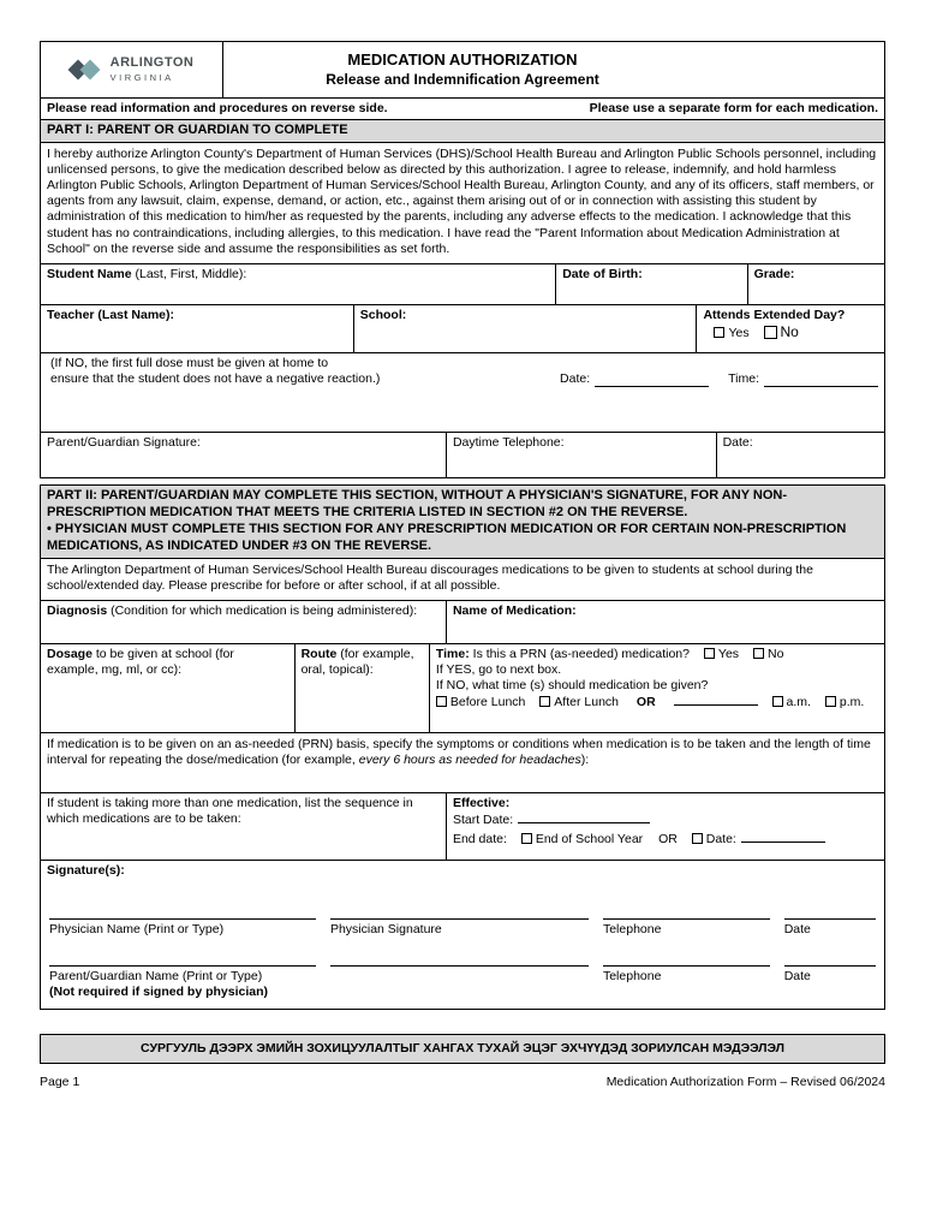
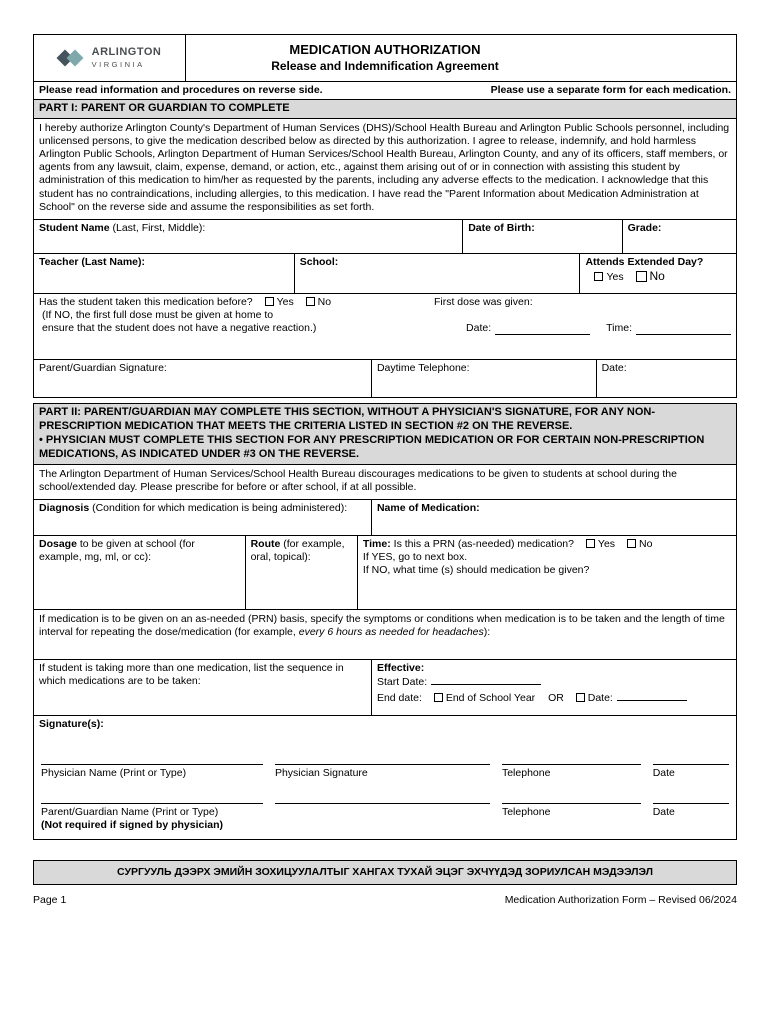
  ARLINGTON
  VIRGINIA
  MEDICATION AUTHORIZATION
  Release and Indemnification Agreement
  Please read information and procedures on reverse side.
  Please use a separate form for each medication.
  PART I: PARENT OR GUARDIAN TO COMPLETE
  I hereby authorize Arlington County's Department of Human Services (DHS)/School Health Bureau and Arlington Public Schools personnel, including unlicensed persons, to give the medication described below as directed by this authorization. I agree to release, indemnify, and hold harmless Arlington Public Schools, Arlington Department of Human Services/School Health Bureau, Arlington County, and any of its officers, staff members, or agents from any lawsuit, claim, expense, demand, or action, etc., against them arising out of or in connection with assisting this student by administration of this medication to him/her as requested by the parents, including any adverse effects to the medication. I acknowledge that this student has no contraindications, including allergies, to this medication. I have read the "Parent Information about Medication Administration at School" on the reverse side and assume the responsibilities as set forth.
  Student Name (Last, First, Middle):
  Date of Birth:
  Grade:
  Teacher (Last Name):
  School:
  Attends Extended Day?
  Yes No
+ Has the student taken this medication before? Yes No First dose was given:
  (If NO, the first full dose must be given at home to
  ensure that the student does not have a negative reaction.)
  Date:
  Time:
  Parent/Guardian Signature:
  Daytime Telephone:
  Date:
  PART II: PARENT/GUARDIAN MAY COMPLETE THIS SECTION, WITHOUT A PHYSICIAN'S SIGNATURE, FOR ANY NON-PRESCRIPTION MEDICATION THAT MEETS THE CRITERIA LISTED IN SECTION #2 ON THE REVERSE.
  • PHYSICIAN MUST COMPLETE THIS SECTION FOR ANY PRESCRIPTION MEDICATION OR FOR CERTAIN NON-PRESCRIPTION MEDICATIONS, AS INDICATED UNDER #3 ON THE REVERSE.
  The Arlington Department of Human Services/School Health Bureau discourages medications to be given to students at school during the school/extended day. Please prescribe for before or after school, if at all possible.
  Diagnosis (Condition for which medication is being administered):
  Name of Medication:
  Dosage to be given at school (for example, mg, ml, or cc):
  Route (for example, oral, topical):
  Time: Is this a PRN (as-needed) medication? Yes No
  If YES, go to next box.
  If NO, what time (s) should medication be given?
- Before Lunch After Lunch OR a.m. p.m.
  If medication is to be given on an as-needed (PRN) basis, specify the symptoms or conditions when medication is to be taken and the length of time interval for repeating the dose/medication (for example, every 6 hours as needed for headaches):
  If student is taking more than one medication, list the sequence in which medications are to be taken:
  Effective:
  Start Date:
  End date: End of School Year OR Date:
  Signature(s):
  Physician Name (Print or Type)
  Physician Signature
  Telephone
  Date
  Parent/Guardian Name (Print or Type)
  (Not required if signed by physician)
  Telephone
  Date
  СУРГУУЛЬ ДЭЭРХ ЭМИЙН ЗОХИЦУУЛАЛТЫГ ХАНГАХ ТУХАЙ ЭЦЭГ ЭХЧҮҮДЭД ЗОРИУЛСАН МЭДЭЭЛЭЛ
  Page 1
  Medication Authorization Form – Revised 06/2024
